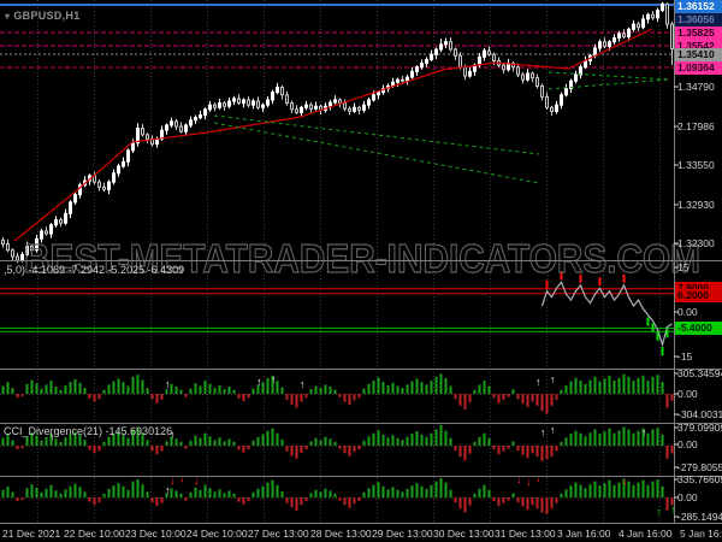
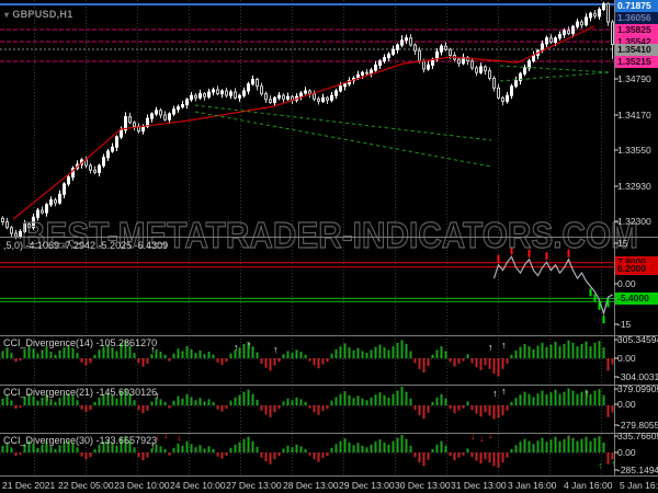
  ↑
  ↑
  ↑
  ↑
  ↑
  ↑
  ↑
  ↑
  ↑
  ↑
  ↑
  ↑
  ↓
  ↓
  ↓
  ↓
  ↓
  ↓
  ↓
  ↑
  ↑
  BEST-METATRADER-INDICATORS.COM
  ▾ GBPUSD,H1
  ,5,0) -4.1069 -7.2942 -5.2025 -6.4309
+ CCI_Divergence(14) -105.2861270
  CCI_Divergence(21) -145.6930126
+ CCI_Divergence(30) -133.6657923
  1.34790
- 2.17986
+ 1.34170
  1.33550
  1.32930
  1.32300
  15
  0.00
  -15
  305.3459
  0.00
  -304.0031
  379.0990
  0.00
  -279.8055
  335.7660
  0.00
  -285.1494
- 1.36152
+ 0.71875
  1.36056
  1.35825
  1.35542
  1.35410
- 1.09364
+ 1.35215
  7.8000
  6.2000
  -5.4000
  21 Dec 2021
- 22 Dec 10:00
+ 22 Dec 05:00
  23 Dec 10:00
  24 Dec 10:00
  27 Dec 13:00
  28 Dec 13:00
  29 Dec 13:00
  30 Dec 13:00
  31 Dec 13:00
  3 Jan 16:00
  4 Jan 16:00
  5 Jan 16:
